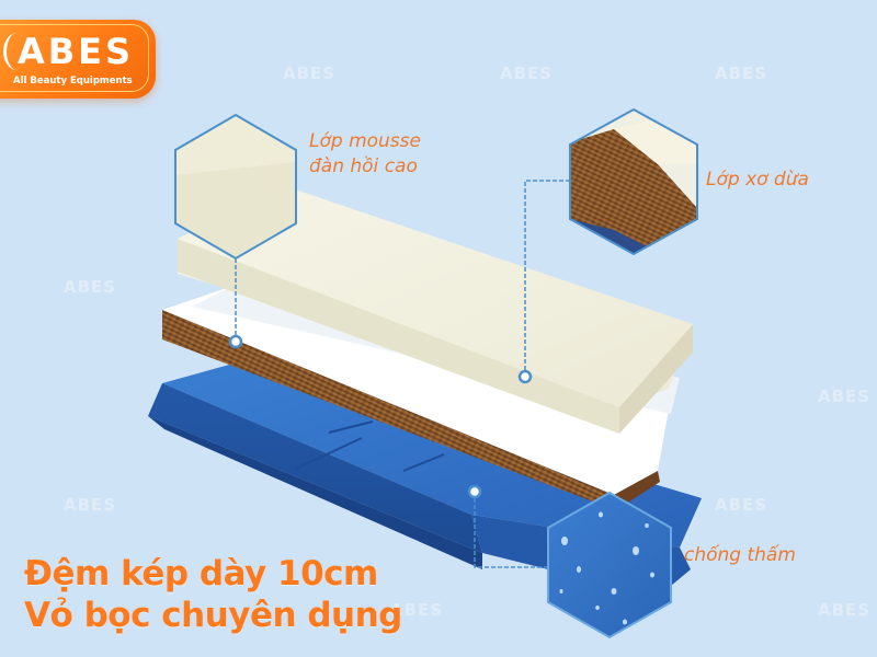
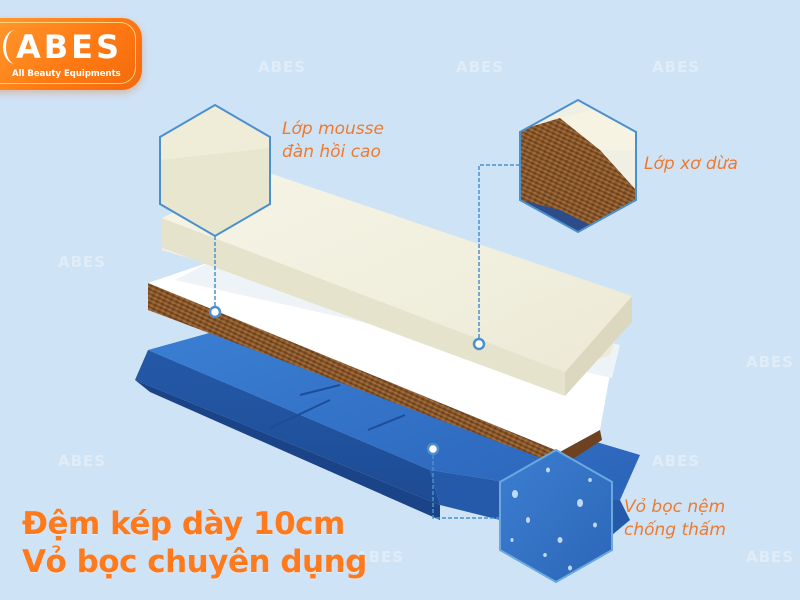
  ABES
  ABES
  All Beauty Equipments
  Lớp mousse
  đàn hồi cao
  Lớp xơ dừa
+ Vỏ bọc nệm
  chống thấm
  Đệm kép dày 10cm
  Vỏ bọc chuyên dụng
